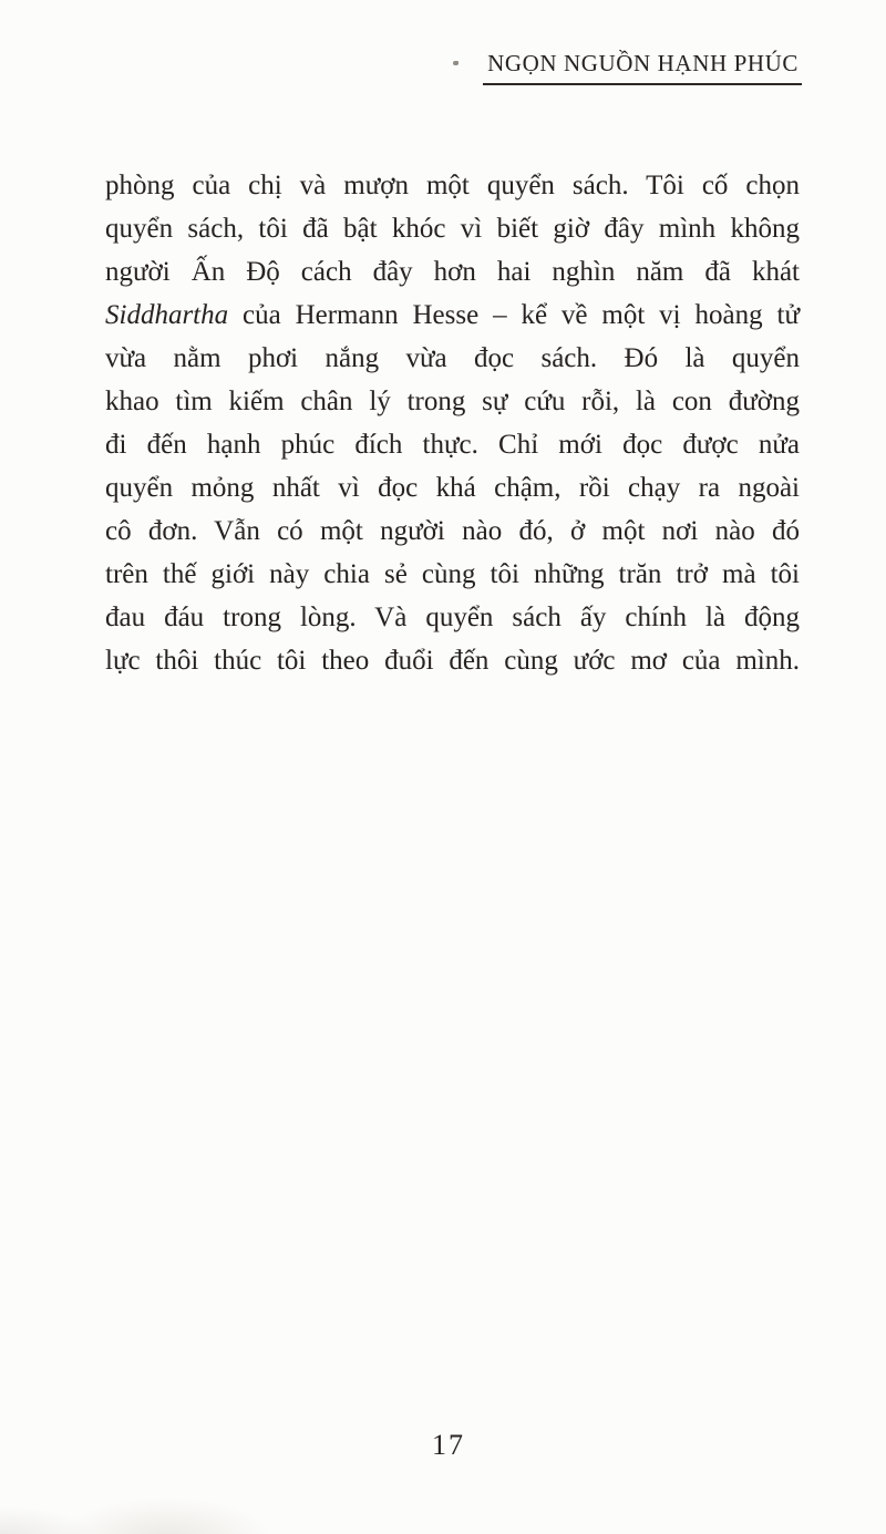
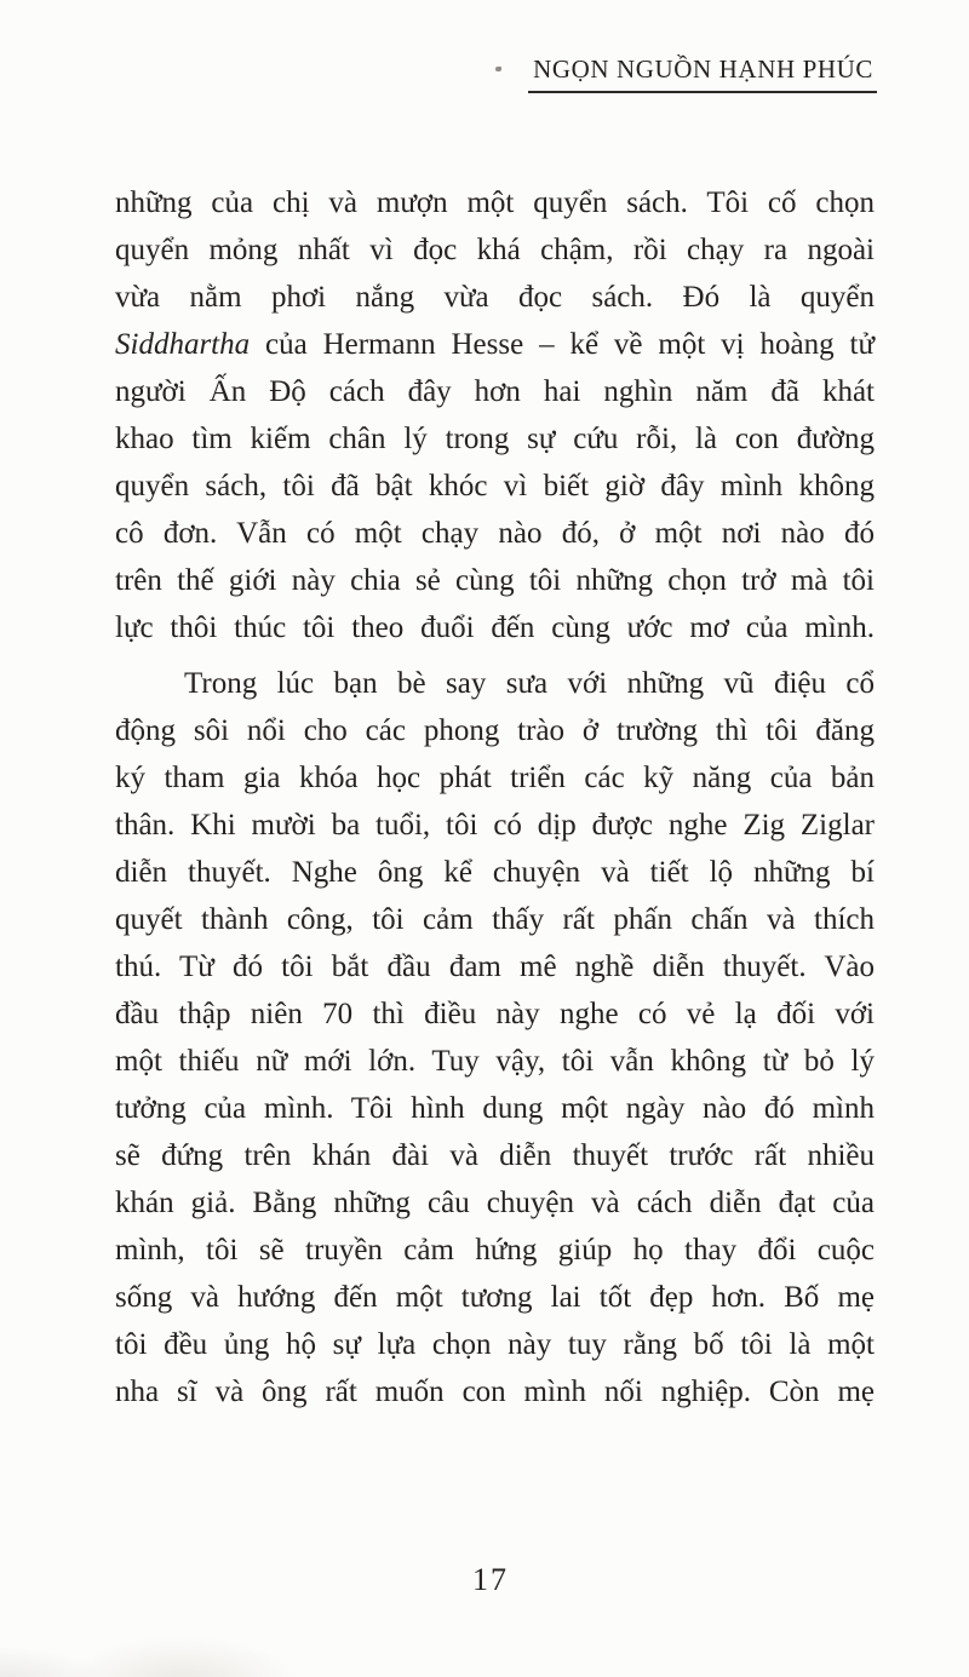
  NGỌN NGUỒN HẠNH PHÚC
- phòng của chị và mượn một quyển sách. Tôi cố chọn
+ những của chị và mượn một quyển sách. Tôi cố chọn
- quyển sách, tôi đã bật khóc vì biết giờ đây mình không
+ quyển mỏng nhất vì đọc khá chậm, rồi chạy ra ngoài
- người Ấn Độ cách đây hơn hai nghìn năm đã khát
+ vừa nằm phơi nắng vừa đọc sách. Đó là quyển
  Siddhartha của Hermann Hesse – kể về một vị hoàng tử
- vừa nằm phơi nắng vừa đọc sách. Đó là quyển
+ người Ấn Độ cách đây hơn hai nghìn năm đã khát
  khao tìm kiếm chân lý trong sự cứu rỗi, là con đường
- đi đến hạnh phúc đích thực. Chỉ mới đọc được nửa
- quyển mỏng nhất vì đọc khá chậm, rồi chạy ra ngoài
+ quyển sách, tôi đã bật khóc vì biết giờ đây mình không
- cô đơn. Vẫn có một người nào đó, ở một nơi nào đó
+ cô đơn. Vẫn có một chạy nào đó, ở một nơi nào đó
- trên thế giới này chia sẻ cùng tôi những trăn trở mà tôi
+ trên thế giới này chia sẻ cùng tôi những chọn trở mà tôi
- đau đáu trong lòng. Và quyển sách ấy chính là động
  lực thôi thúc tôi theo đuổi đến cùng ước mơ của mình.
+ Trong lúc bạn bè say sưa với những vũ điệu cổ
+ động sôi nổi cho các phong trào ở trường thì tôi đăng
+ ký tham gia khóa học phát triển các kỹ năng của bản
+ thân. Khi mười ba tuổi, tôi có dịp được nghe Zig Ziglar
+ diễn thuyết. Nghe ông kể chuyện và tiết lộ những bí
+ quyết thành công, tôi cảm thấy rất phấn chấn và thích
+ thú. Từ đó tôi bắt đầu đam mê nghề diễn thuyết. Vào
+ đầu thập niên 70 thì điều này nghe có vẻ lạ đối với
+ một thiếu nữ mới lớn. Tuy vậy, tôi vẫn không từ bỏ lý
+ tưởng của mình. Tôi hình dung một ngày nào đó mình
+ sẽ đứng trên khán đài và diễn thuyết trước rất nhiều
+ khán giả. Bằng những câu chuyện và cách diễn đạt của
+ mình, tôi sẽ truyền cảm hứng giúp họ thay đổi cuộc
+ sống và hướng đến một tương lai tốt đẹp hơn. Bố mẹ
+ tôi đều ủng hộ sự lựa chọn này tuy rằng bố tôi là một
+ nha sĩ và ông rất muốn con mình nối nghiệp. Còn mẹ
  17
